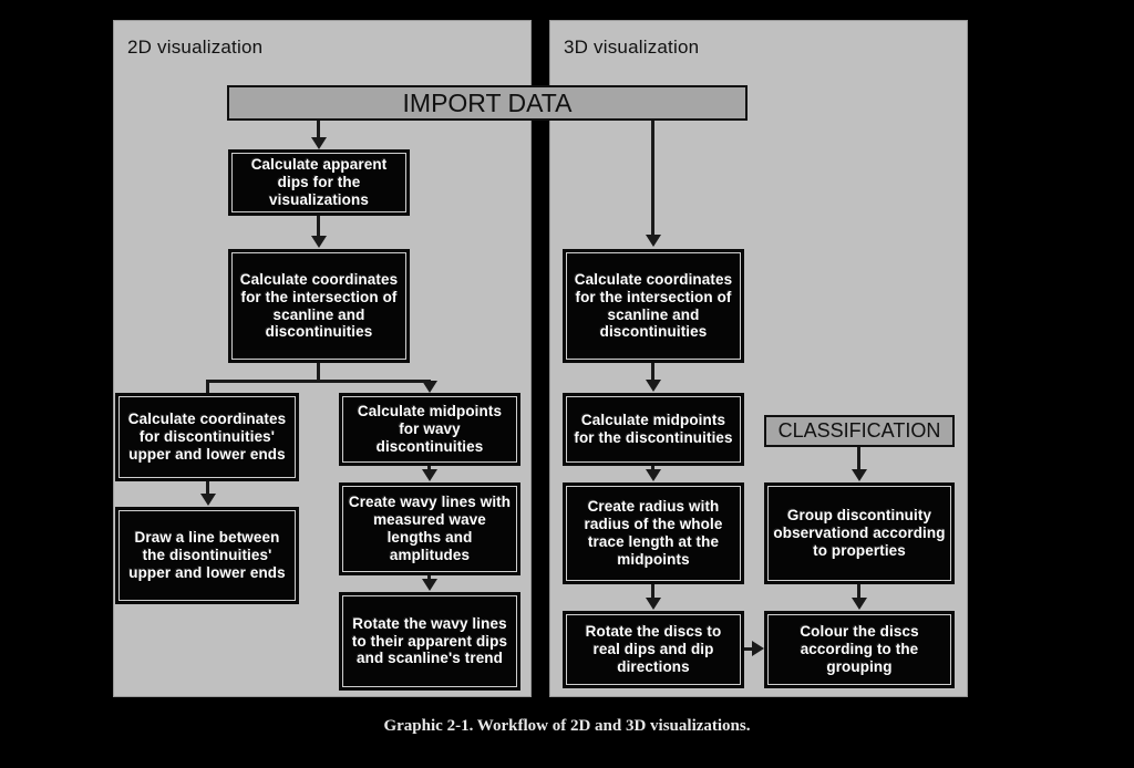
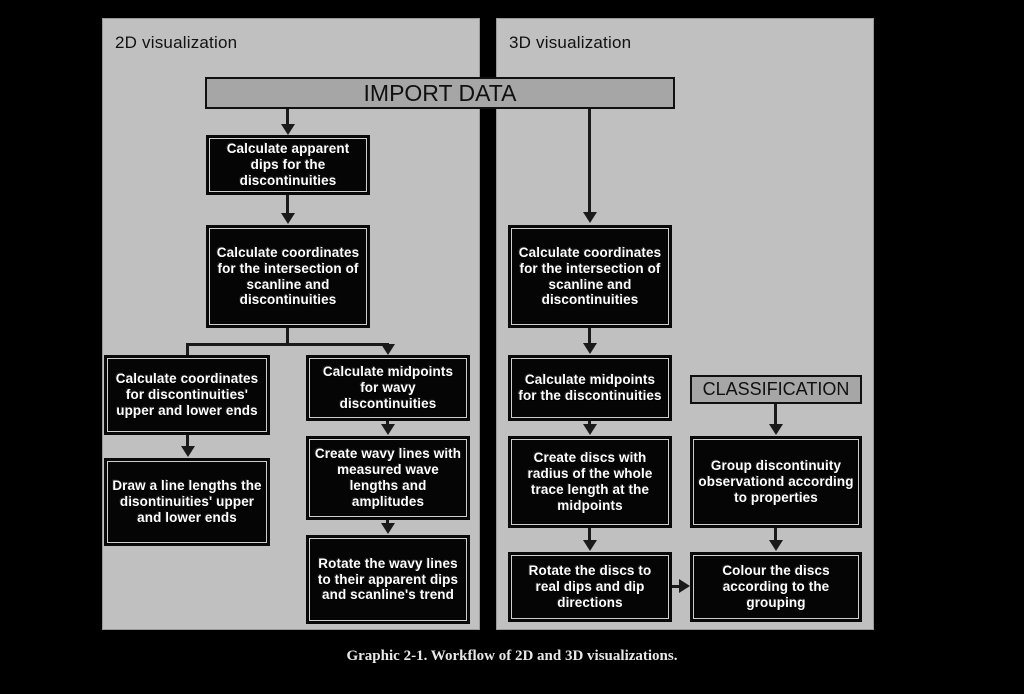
  2D visualization
  3D visualization
  IMPORT DATA
  CLASSIFICATION
- Calculate apparent dips for the visualizations
+ Calculate apparent dips for the discontinuities
  Calculate coordinates for the intersection of scanline and discontinuities
  Calculate coordinates for discontinuities' upper and lower ends
- Draw a line between the disontinuities' upper and lower ends
+ Draw a line lengths the disontinuities' upper and lower ends
  Calculate midpoints for wavy discontinuities
  Create wavy lines with measured wave lengths and amplitudes
  Rotate the wavy lines to their apparent dips and scanline's trend
  Calculate coordinates for the intersection of scanline and discontinuities
  Calculate midpoints for the discontinuities
- Create radius with radius of the whole trace length at the midpoints
+ Create discs with radius of the whole trace length at the midpoints
  Rotate the discs to real dips and dip directions
  Group discontinuity observationd according to properties
  Colour the discs according to the grouping
  Graphic 2-1. Workflow of 2D and 3D visualizations.
